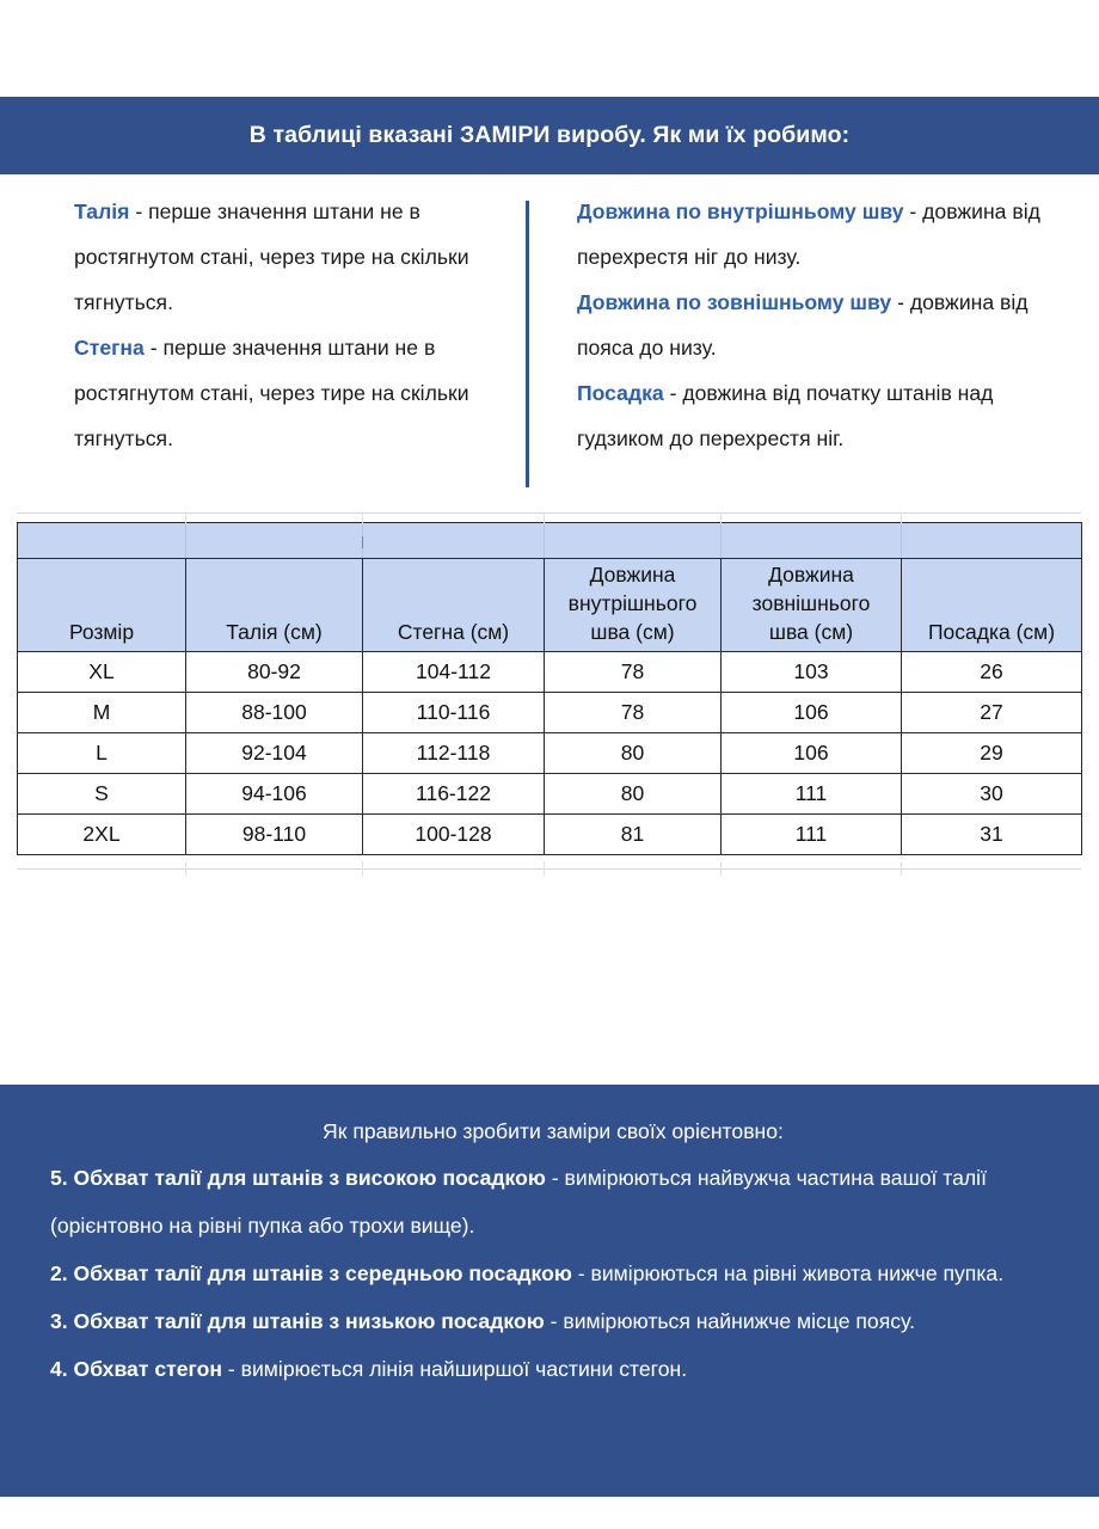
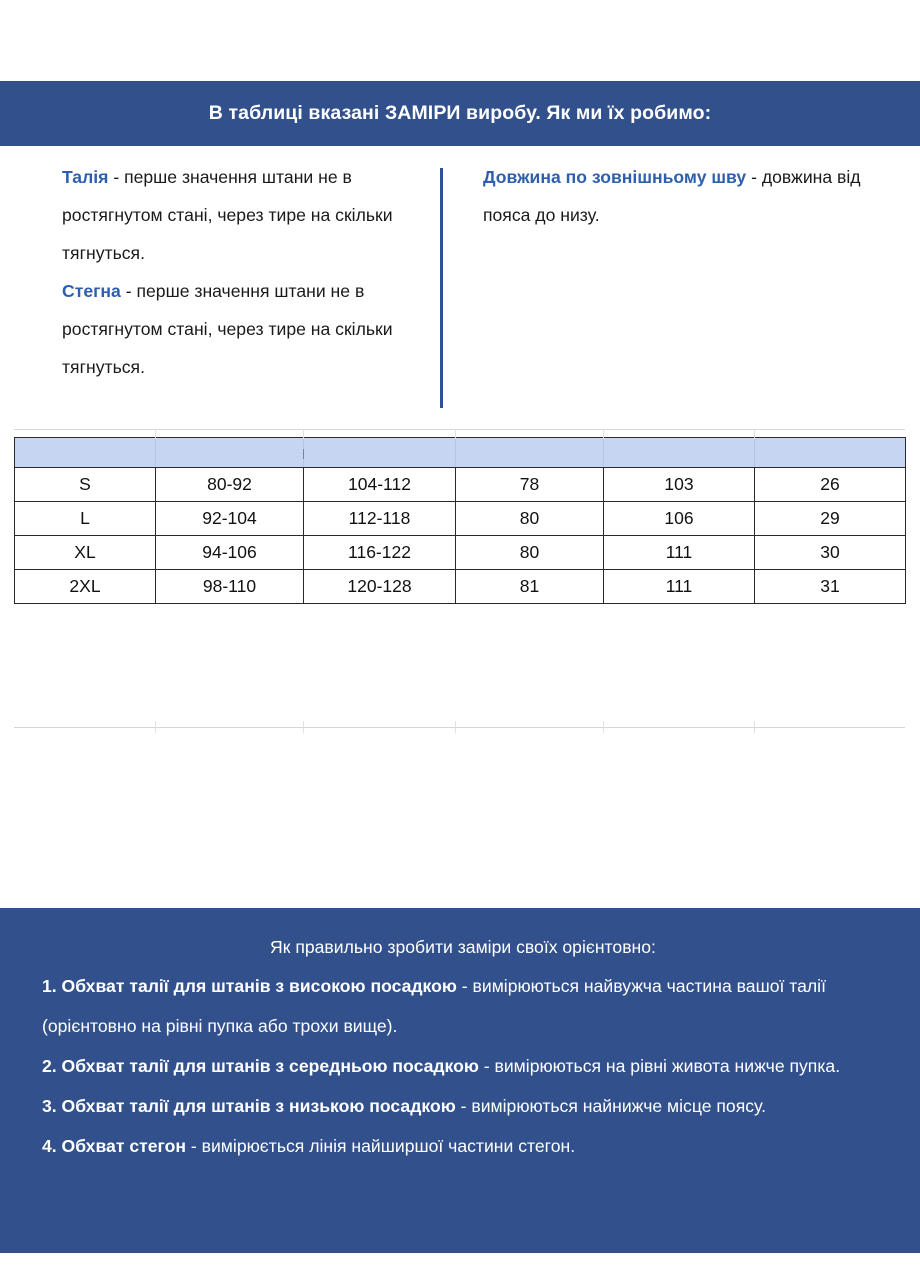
  В таблиці вказані ЗАМІРИ виробу. Як ми їх робимо:
  Талія - перше значення штани не в ростягнутом стані, через тире на скільки тягнуться.
  Стегна - перше значення штани не в ростягнутом стані, через тире на скільки тягнуться.
- Довжина по внутрішньому шву - довжина від перехрестя ніг до низу.
  Довжина по зовнішньому шву - довжина від пояса до низу.
- Посадка - довжина від початку штанів над гудзиком до перехрестя ніг.
- Розмір	Талія (см)	Стегна (см)	Довжина внутрішнього шва (см)	Довжина зовнішнього шва (см)	Посадка (см)
- XL	80-92	104-112	78	103	26
+ S	80-92	104-112	78	103	26
- M	88-100	110-116	78	106	27
  L	92-104	112-118	80	106	29
- S	94-106	116-122	80	111	30
+ XL	94-106	116-122	80	111	30
- 2XL	98-110	100-128	81	111	31
+ 2XL	98-110	120-128	81	111	31
  Як правильно зробити заміри своїх орієнтовно:
- 5. Обхват талії для штанів з високою посадкою - вимірюються найвужча частина вашої талії (орієнтовно на рівні пупка або трохи вище).
+ 1. Обхват талії для штанів з високою посадкою - вимірюються найвужча частина вашої талії (орієнтовно на рівні пупка або трохи вище).
  2. Обхват талії для штанів з середньою посадкою - вимірюються на рівні живота нижче пупка.
  3. Обхват талії для штанів з низькою посадкою - вимірюються найнижче місце поясу.
  4. Обхват стегон - вимірюється лінія найширшої частини стегон.
